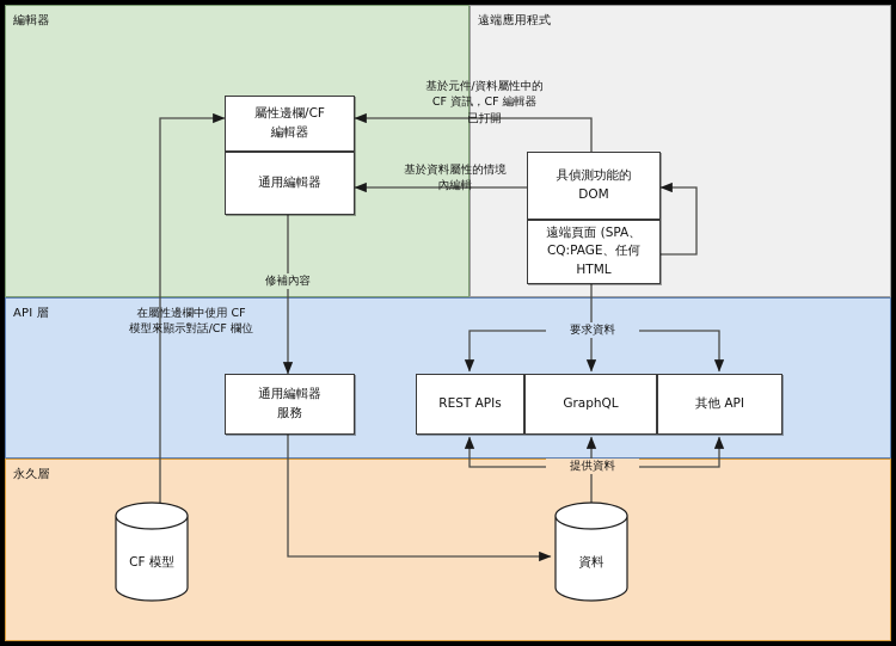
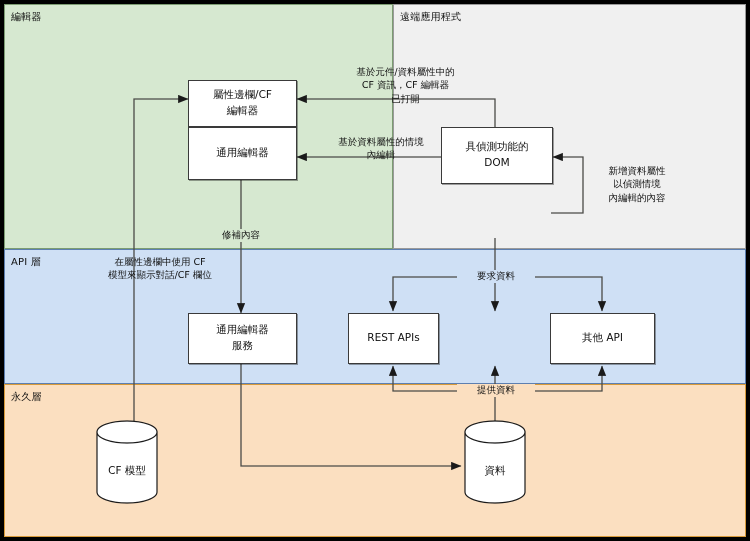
  編輯器
  遠端應用程式
  API 層
  永久層
  屬性邊欄/CF
  編輯器
  通用編輯器
  具偵測功能的
  DOM
- 遠端頁面 (SPA、
- CQ:PAGE、任何HTML
  通用編輯器
  服務
  REST APIs
- GraphQL
  其他 API
  CF 模型
  資料
  基於元件/資料屬性中的
  CF 資訊，CF 編輯器
  已打開
  基於資料屬性的情境
  內編輯
+ 新增資料屬性
+ 以偵測情境
+ 內編輯的內容
  修補內容
  在屬性邊欄中使用 CF
  模型來顯示對話/CF 欄位
  要求資料
  提供資料
